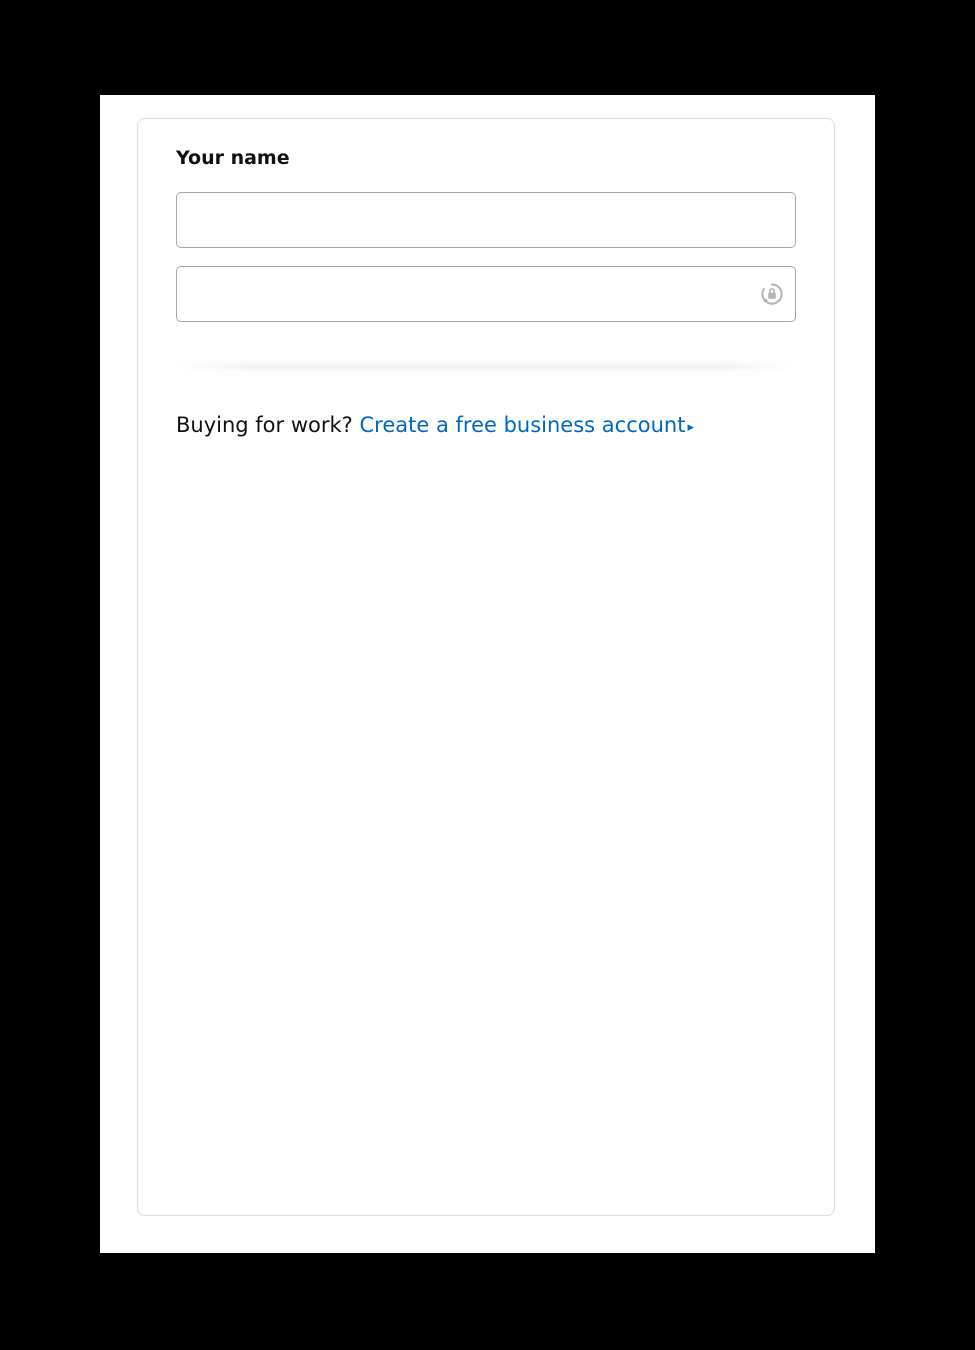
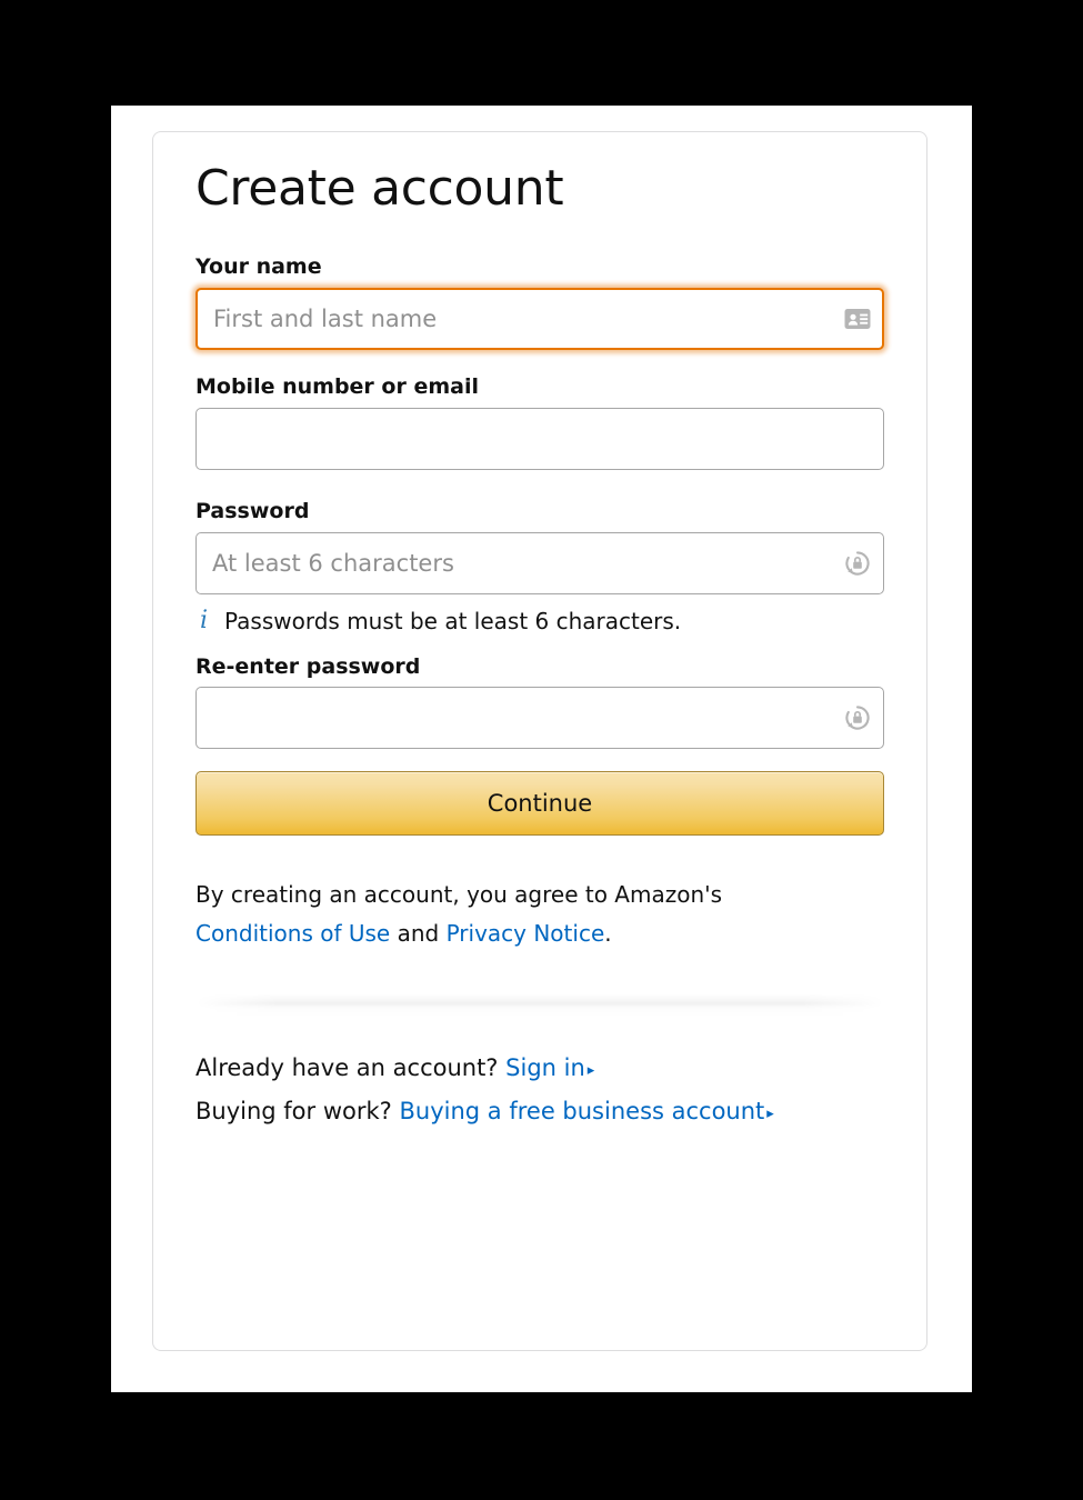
+ Create account
  Your name
+ First and last name
+ Mobile number or email
+ Password
+ At least 6 characters
+ i
+ Passwords must be at least 6 characters.
+ Re-enter password
+ Continue
+ By creating an account, you agree to Amazon's
+ Conditions of Use and Privacy Notice.
+ Already have an account? Sign in ▸
- Buying for work? Create a free business account ▸
+ Buying for work? Buying a free business account ▸
